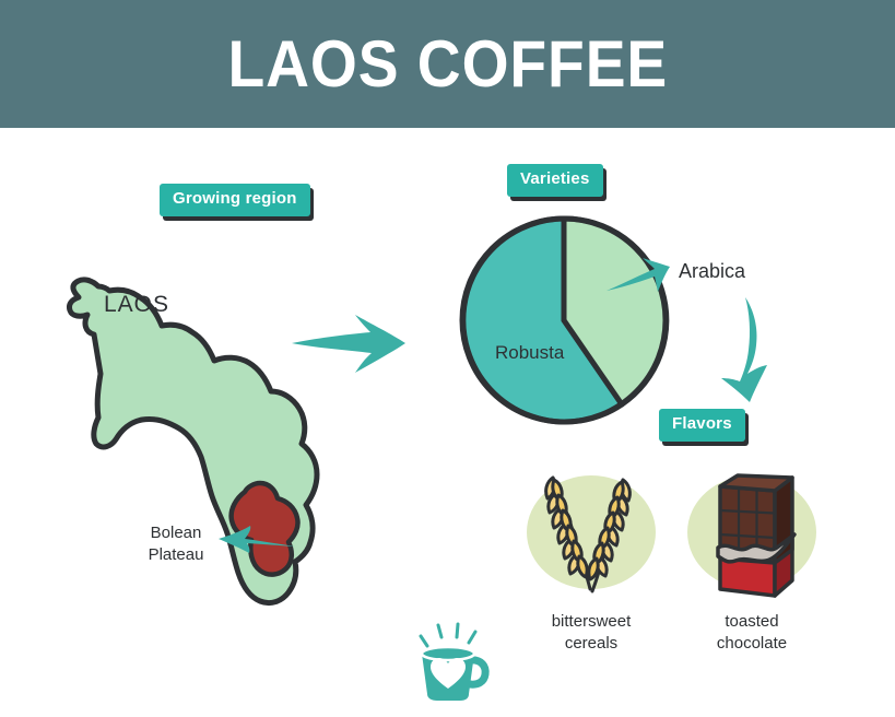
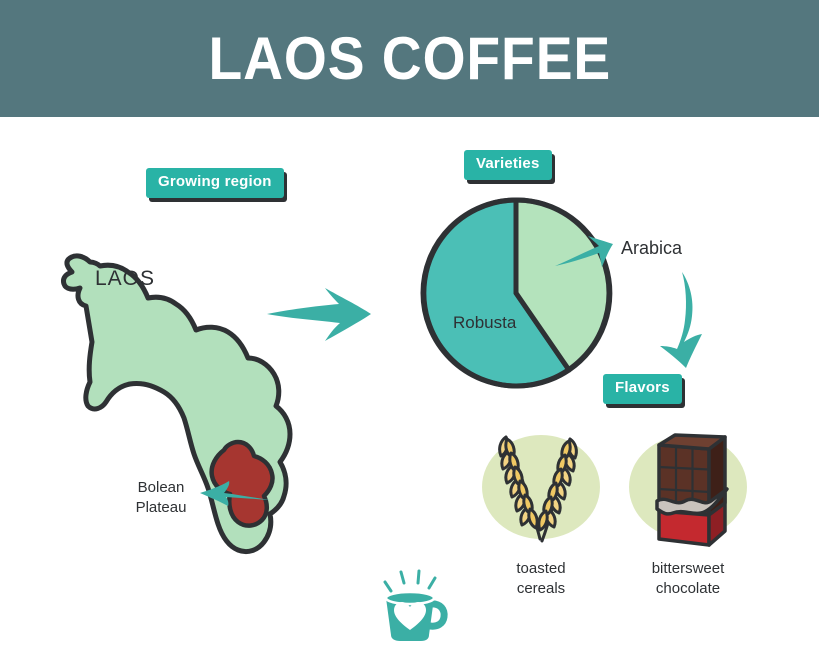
  LAOS COFFEE
  LAOS
  Bolean
  Plateau
  Growing region
  Varieties
  Flavors
  Robusta
  Arabica
- bittersweet
+ toasted
  cereals
- toasted
+ bittersweet
  chocolate
